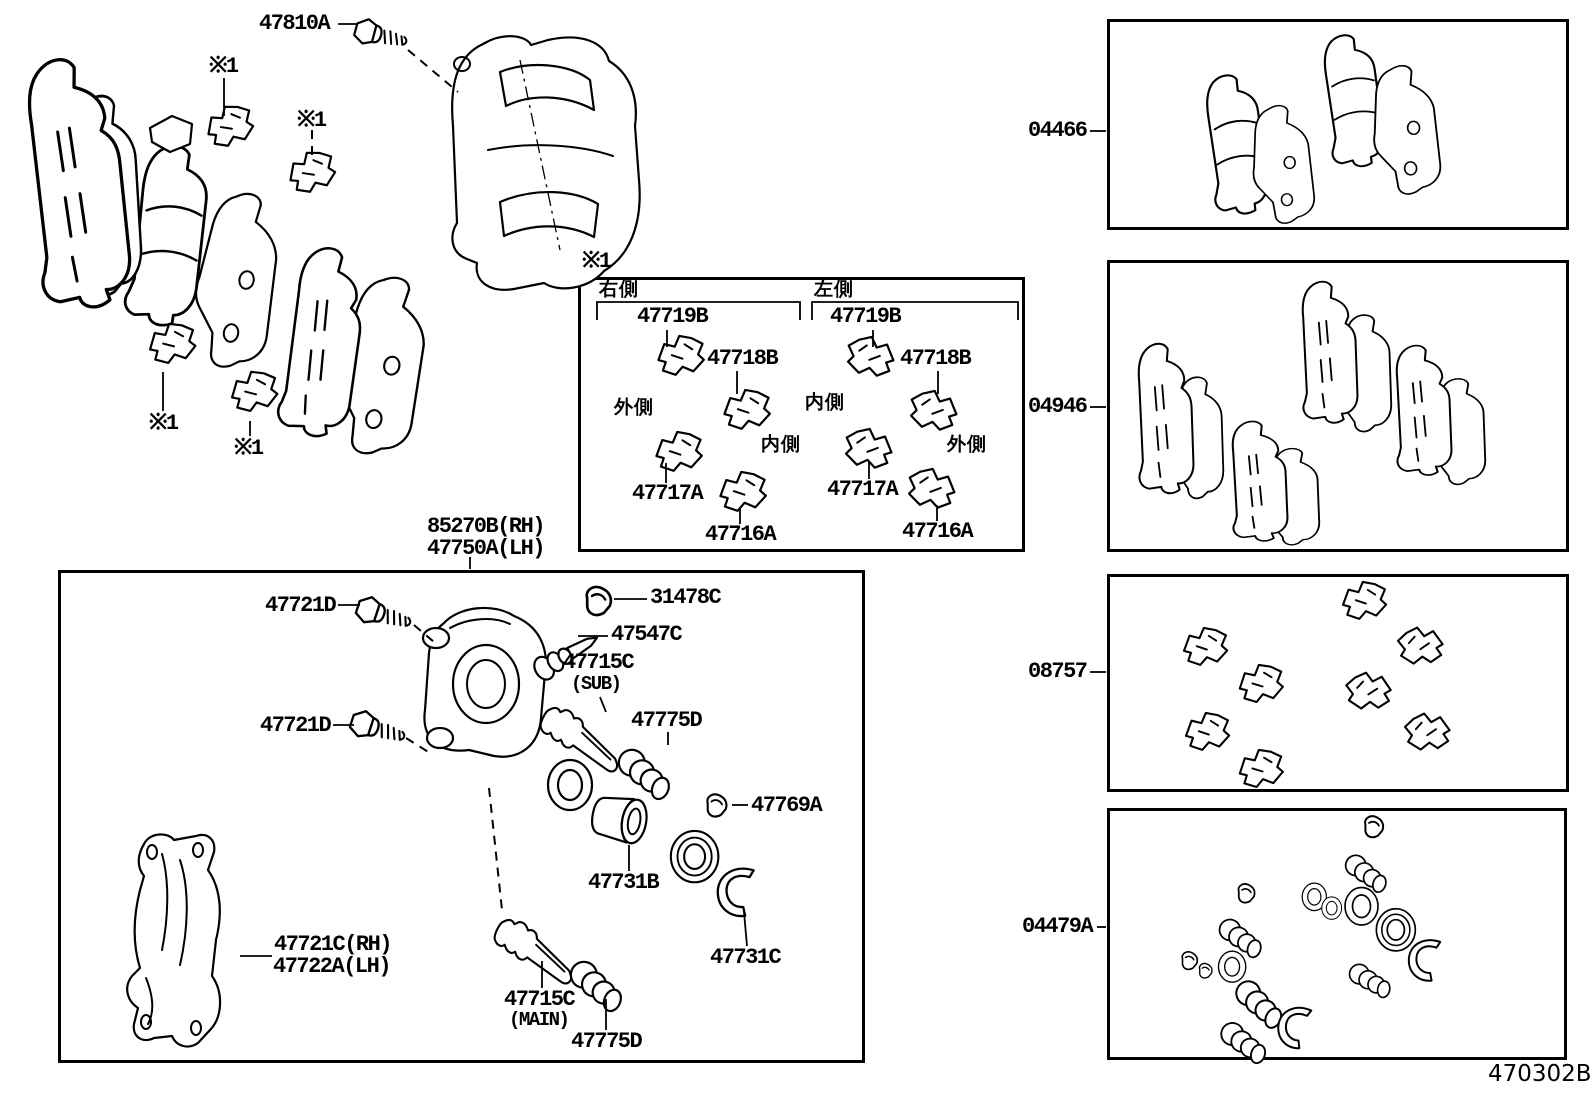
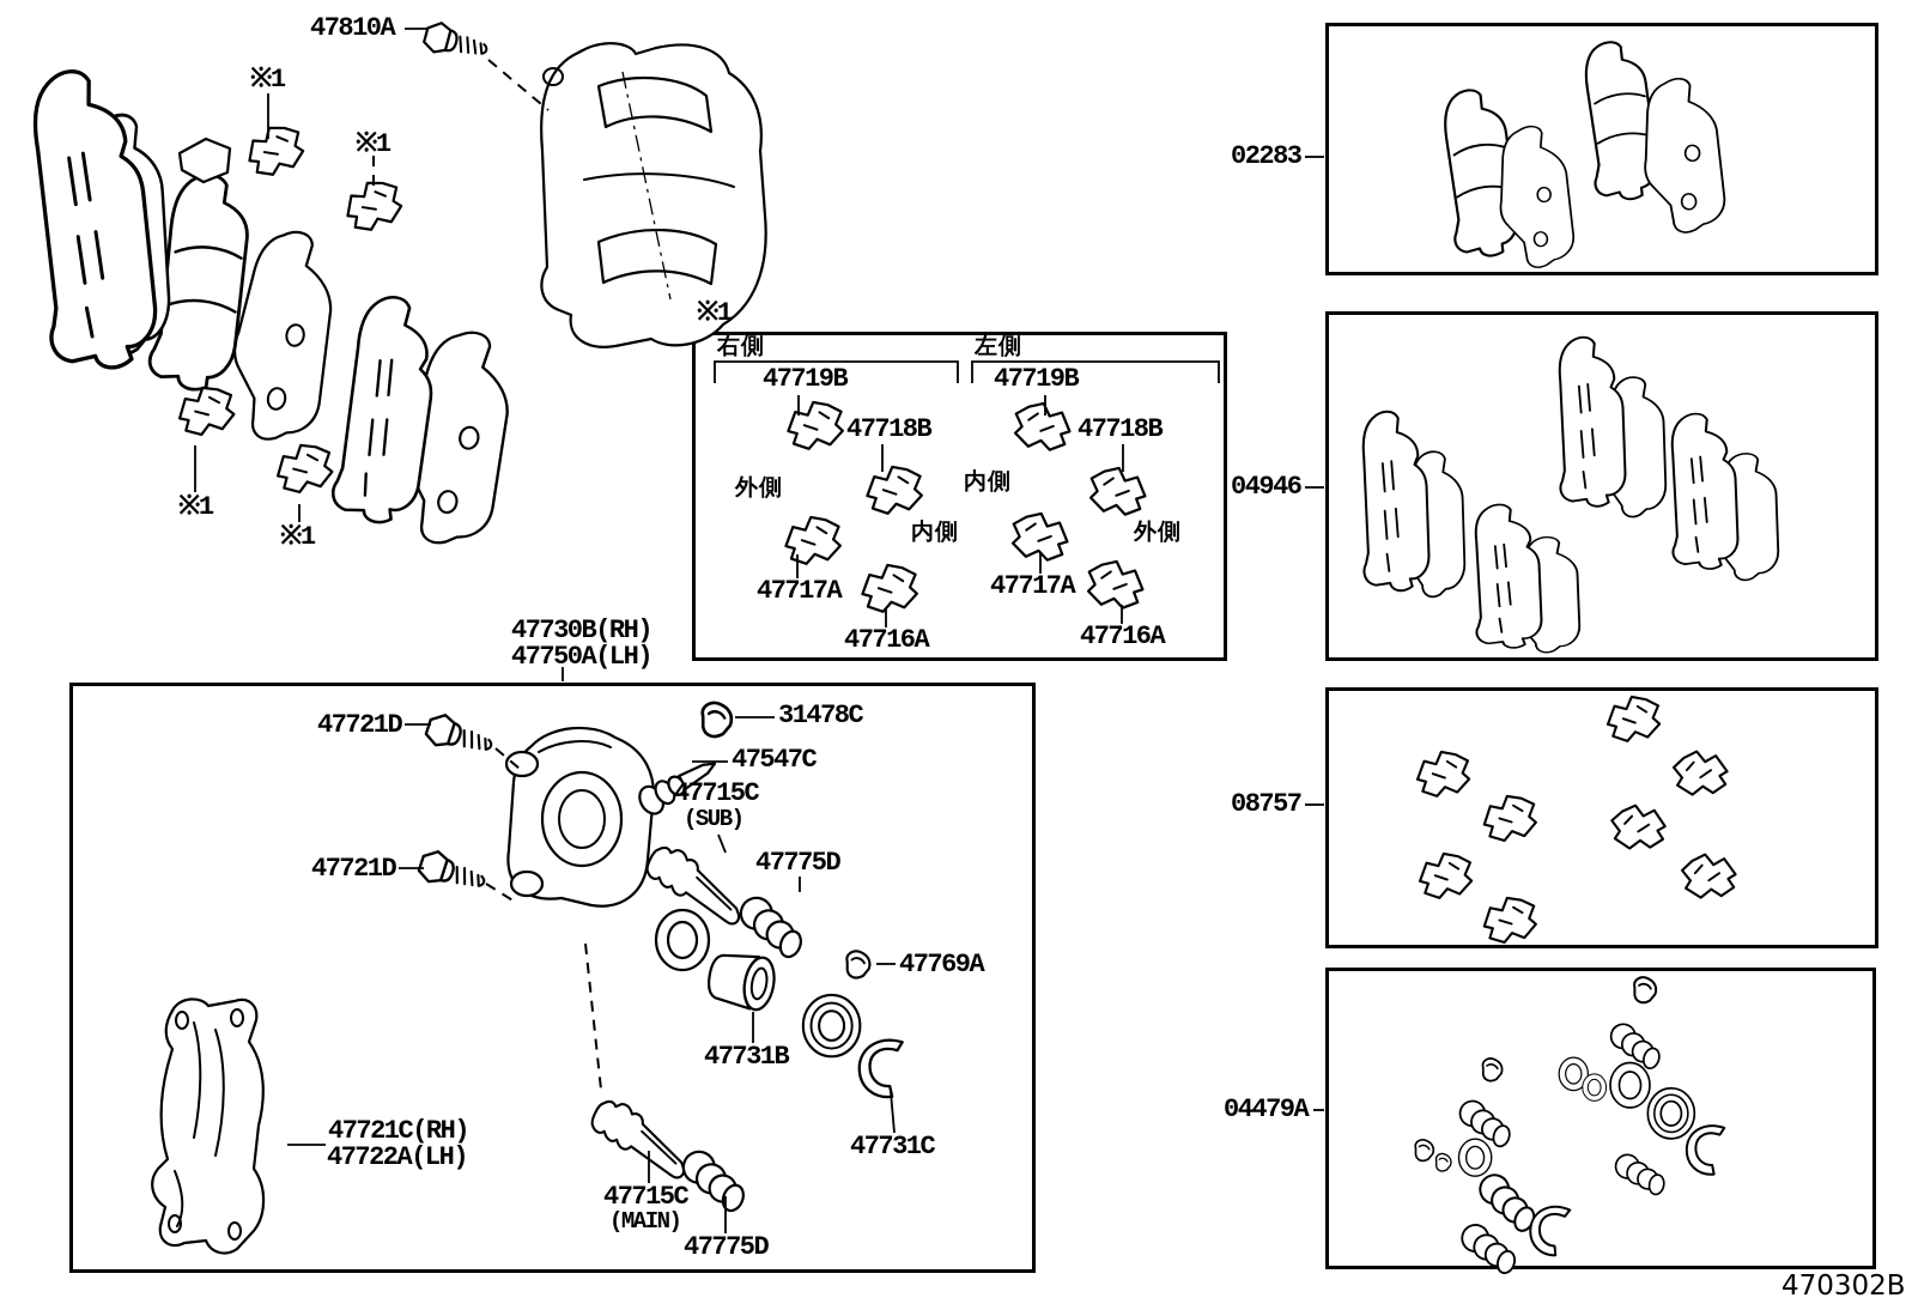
  47810A
  ※1
  ※1
  ※1
  ※1
  ※1
- 85270B(RH)
+ 47730B(RH)
  47750A(LH)
  右側
  左側
  47719B
  47718B
  外側
  内側
  47717A
  47716A
  47719B
  47718B
  内側
  外側
  47717A
  47716A
  47721D
  31478C
  47547C
  47715C
  (SUB)
  47721D
  47775D
  47769A
  47731B
  47731C
  47721C(RH)
  47722A(LH)
  47715C
  (MAIN)
  47775D
- 04466
+ 02283
  04946
  08757
  04479A
  470302B
